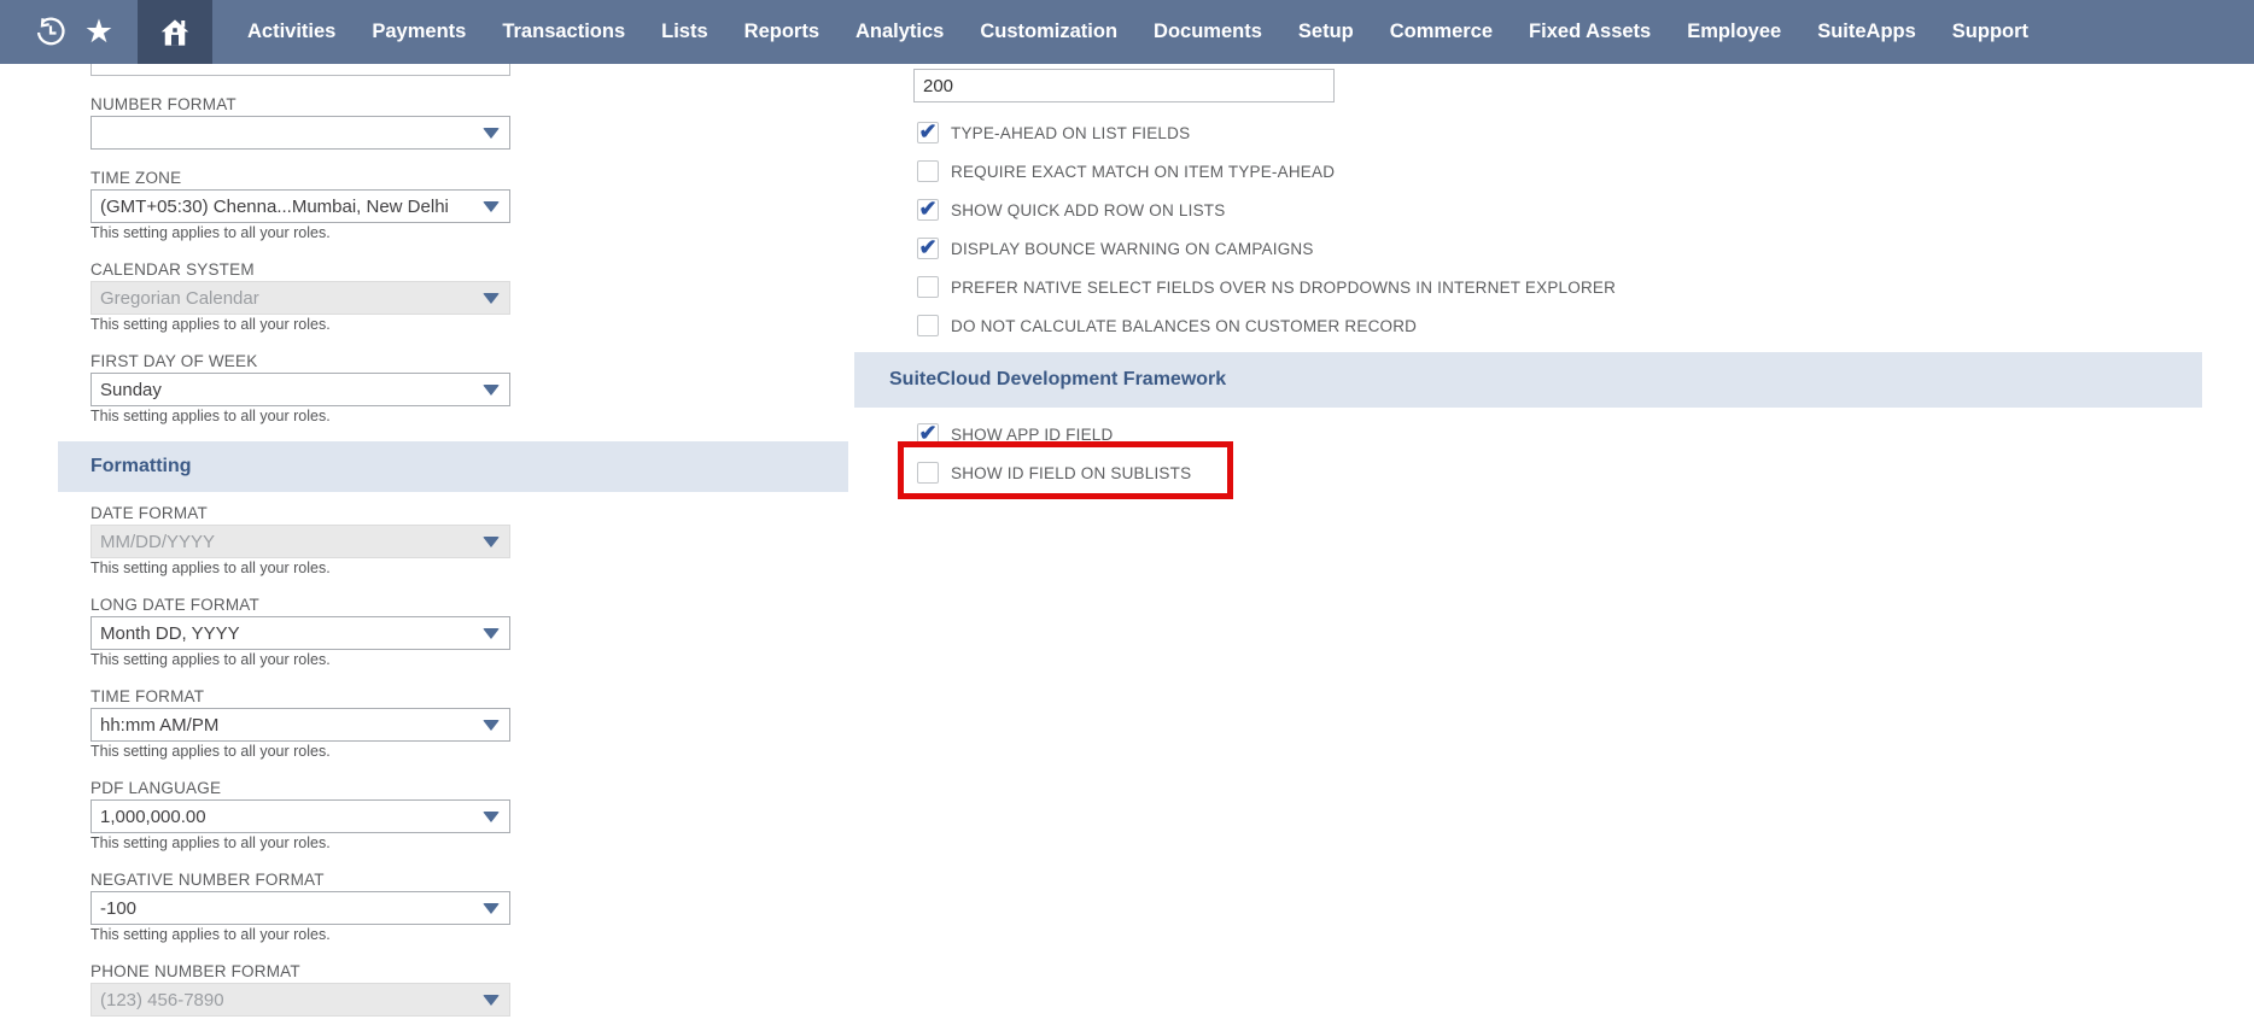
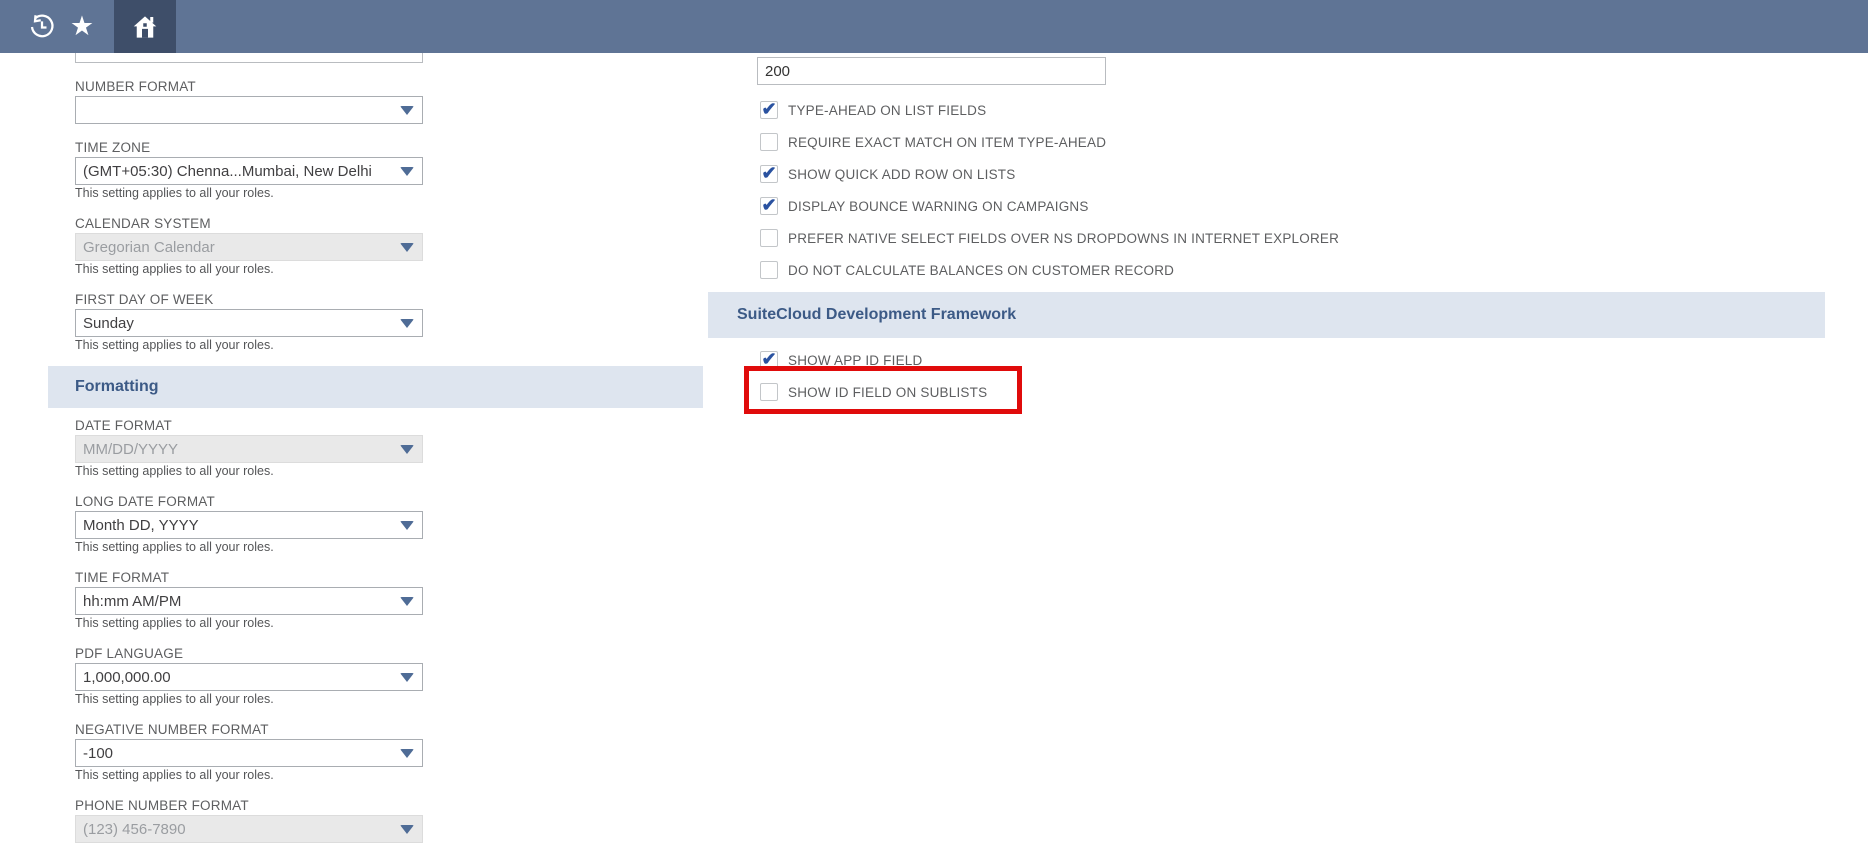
  ★
- Activities
- Payments
- Transactions
- Lists
- Reports
- Analytics
- Customization
- Documents
- Setup
- Commerce
- Fixed Assets
- Employee
- SuiteApps
- Support
  NUMBER FORMAT
  TIME ZONE
  (GMT+05:30) Chenna...Mumbai, New Delhi
  This setting applies to all your roles.
  CALENDAR SYSTEM
  Gregorian Calendar
  This setting applies to all your roles.
  FIRST DAY OF WEEK
  Sunday
  This setting applies to all your roles.
  Formatting
  DATE FORMAT
  MM/DD/YYYY
  This setting applies to all your roles.
  LONG DATE FORMAT
  Month DD, YYYY
  This setting applies to all your roles.
  TIME FORMAT
  hh:mm AM/PM
  This setting applies to all your roles.
  PDF LANGUAGE
  1,000,000.00
  This setting applies to all your roles.
  NEGATIVE NUMBER FORMAT
  -100
  This setting applies to all your roles.
  PHONE NUMBER FORMAT
  (123) 456-7890
  200
  ✔
  TYPE-AHEAD ON LIST FIELDS
  REQUIRE EXACT MATCH ON ITEM TYPE-AHEAD
  ✔
  SHOW QUICK ADD ROW ON LISTS
  ✔
  DISPLAY BOUNCE WARNING ON CAMPAIGNS
  PREFER NATIVE SELECT FIELDS OVER NS DROPDOWNS IN INTERNET EXPLORER
  DO NOT CALCULATE BALANCES ON CUSTOMER RECORD
  SuiteCloud Development Framework
  ✔
  SHOW APP ID FIELD
  SHOW ID FIELD ON SUBLISTS
